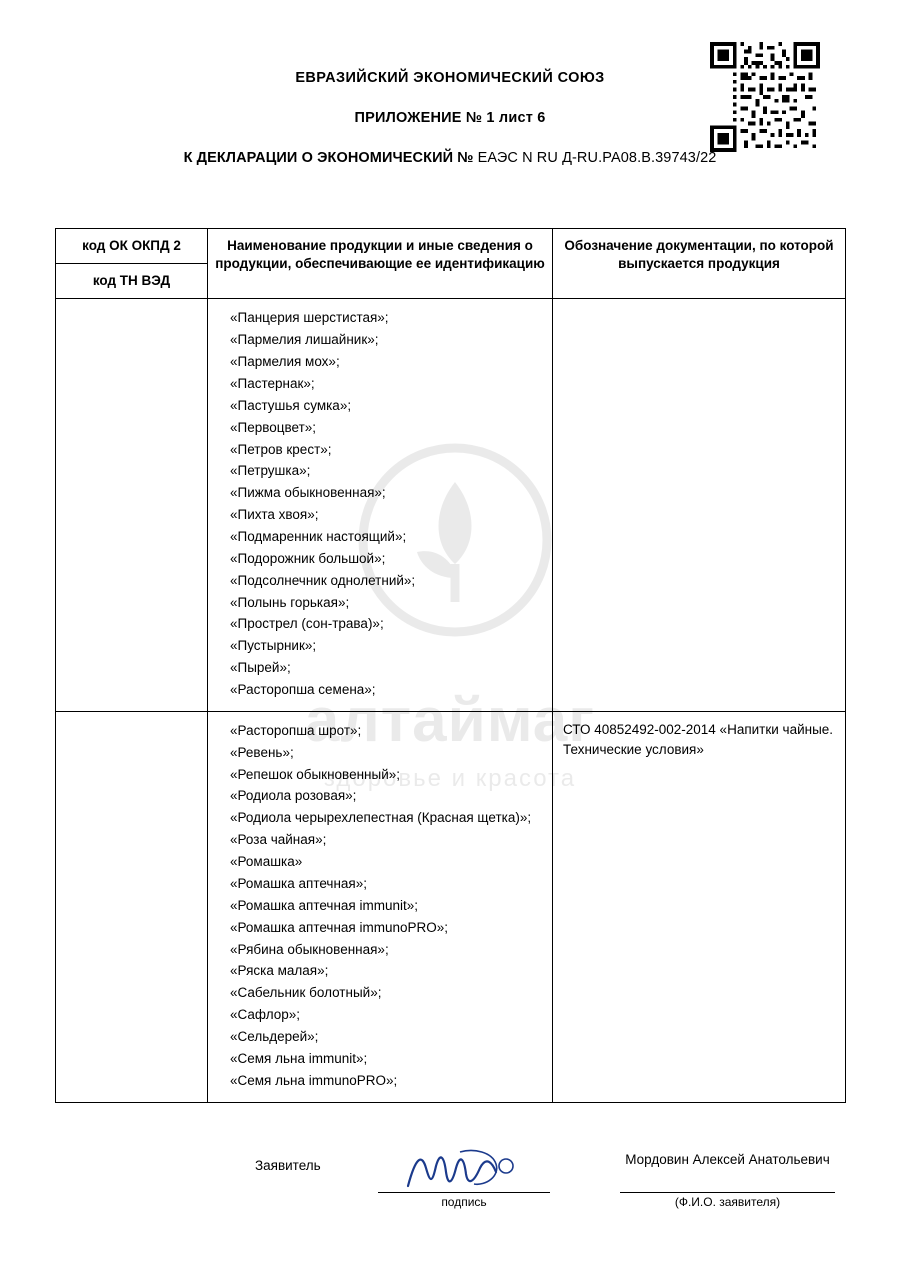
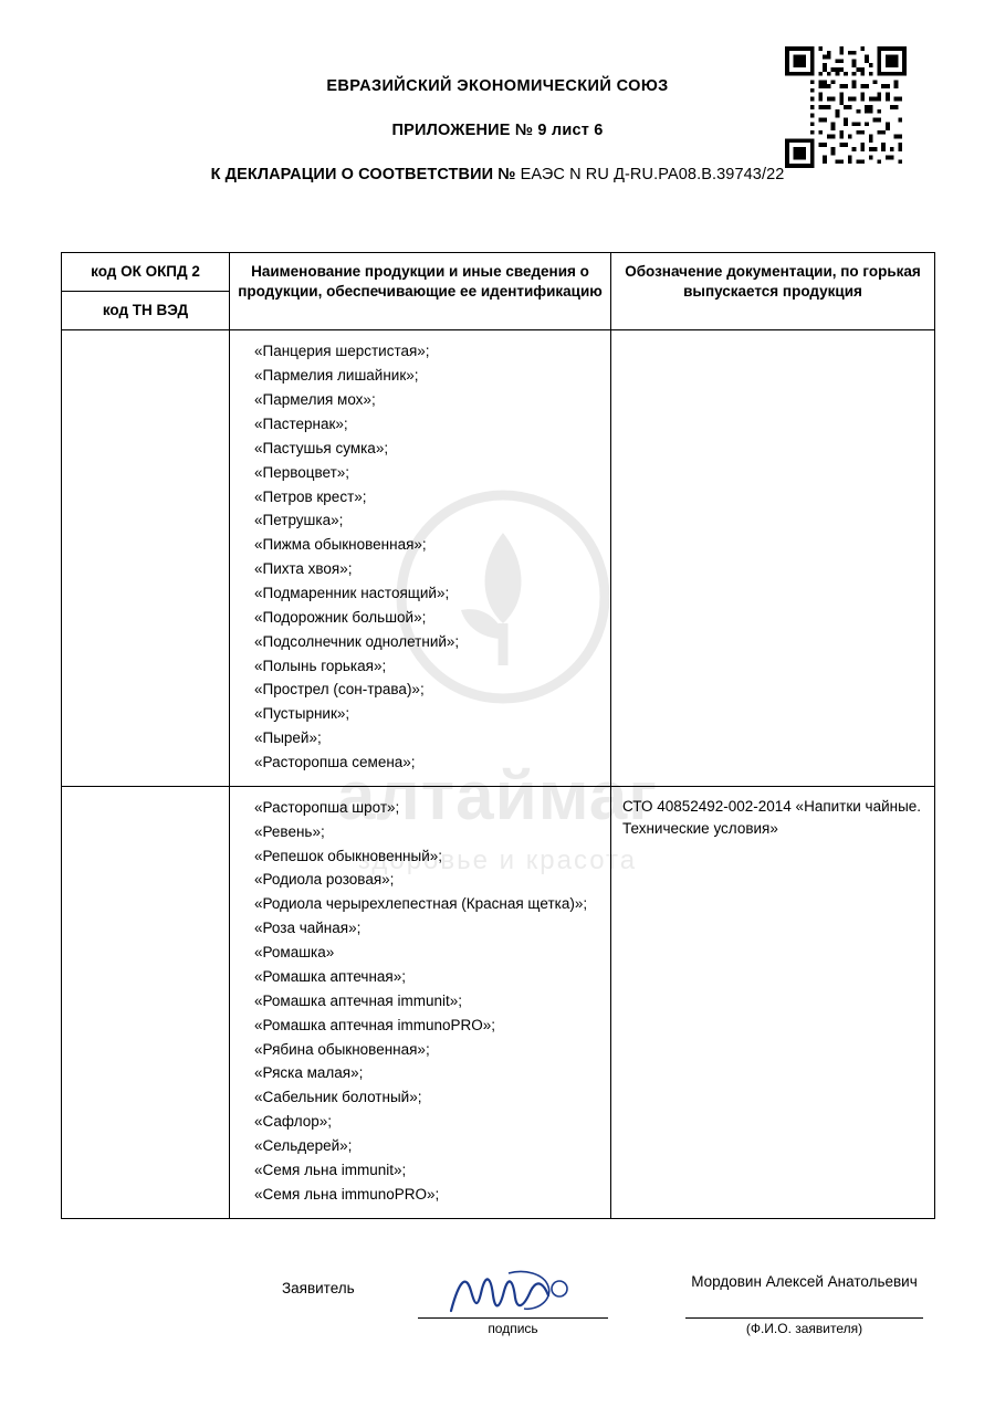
  алтаймаг
  здоровье и красота
  ЕВРАЗИЙСКИЙ ЭКОНОМИЧЕСКИЙ СОЮЗ
- ПРИЛОЖЕНИЕ № 1 лист 6
+ ПРИЛОЖЕНИЕ № 9 лист 6
- К ДЕКЛАРАЦИИ О ЭКОНОМИЧЕСКИЙ № ЕАЭС N RU Д-RU.РА08.В.39743/22
+ К ДЕКЛАРАЦИИ О СООТВЕТСТВИИ № ЕАЭС N RU Д-RU.РА08.В.39743/22
- код ОК ОКПД 2 код ТН ВЭД	Наименование продукции и иные сведения о продукции, обеспечивающие ее идентификацию	Обозначение документации, по которой выпускается продукция
+ код ОК ОКПД 2 код ТН ВЭД	Наименование продукции и иные сведения о продукции, обеспечивающие ее идентификацию	Обозначение документации, по горькая выпускается продукция
  	«Панцерия шерстистая»; «Пармелия лишайник»; «Пармелия мох»; «Пастернак»; «Пастушья сумка»; «Первоцвет»; «Петров крест»; «Петрушка»; «Пижма обыкновенная»; «Пихта хвоя»; «Подмаренник настоящий»; «Подорожник большой»; «Подсолнечник однолетний»; «Полынь горькая»; «Прострел (сон-трава)»; «Пустырник»; «Пырей»; «Расторопша семена»;
  	«Расторопша шрот»; «Ревень»; «Репешок обыкновенный»; «Родиола розовая»; «Родиола черырехлепестная (Красная щетка)»; «Роза чайная»; «Ромашка» «Ромашка аптечная»; «Ромашка аптечная immunit»; «Ромашка аптечная immunoPRO»; «Рябина обыкновенная»; «Ряска малая»; «Сабельник болотный»; «Сафлор»; «Сельдерей»; «Семя льна immunit»; «Семя льна immunoPRO»;	СТО 40852492-002-2014 «Напитки чайные. Технические условия»
  Заявитель
  подпись
  Мордовин Алексей Анатольевич
  (Ф.И.О. заявителя)
